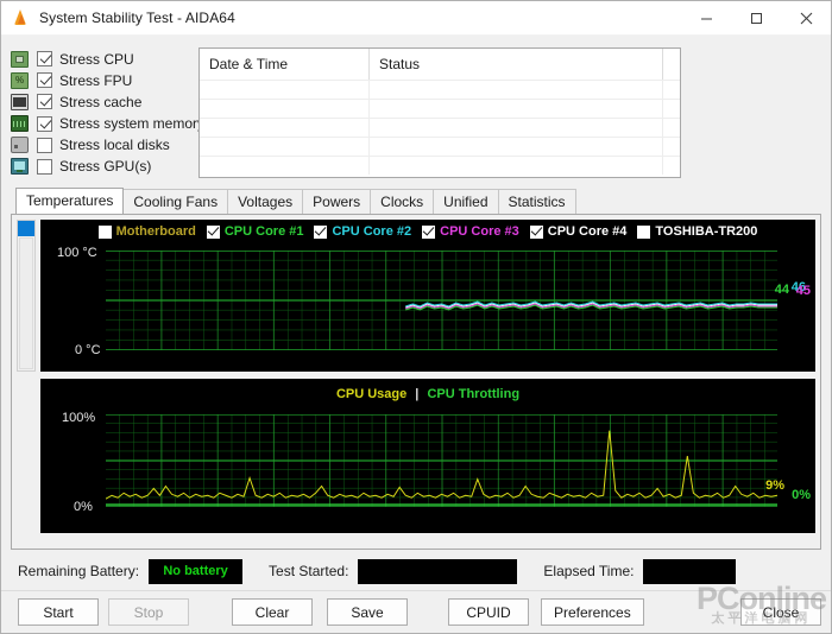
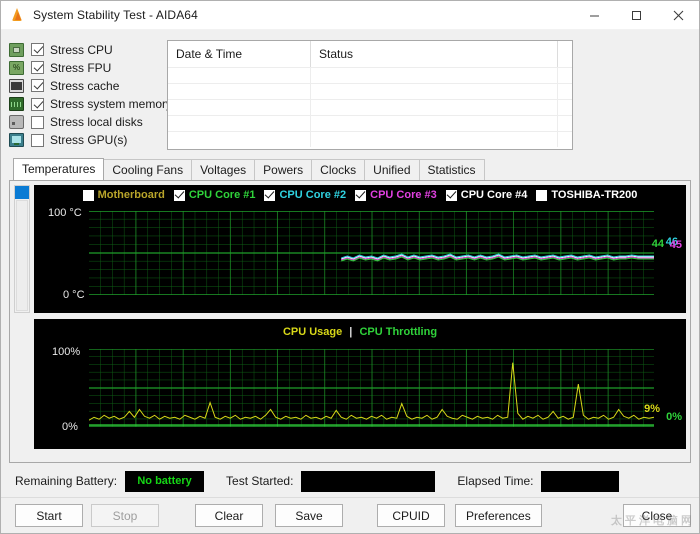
  System Stability Test - AIDA64
  Stress CPU
  %
  Stress FPU
  Stress cache
  Stress system memor
  Stress local disks
  Stress GPU(s)
  Date & Time
  Status
  Temperatures
  Cooling Fans
  Voltages
  Powers
  Clocks
  Unified
  Statistics
  Motherboard
  CPU Core #1
  CPU Core #2
  CPU Core #3
  CPU Core #4
  TOSHIBA-TR200
  100 °C
  0 °C
  44
  46
  45
  CPU Usage | CPU Throttling
  100%
  0%
  9%
  0%
  Remaining Battery:
  No battery
  Test Started:
  Elapsed Time:
  Start
  Stop
  Clear
  Save
  CPUID
  Preferences
  Close
- PConline
  太平洋电脑网
